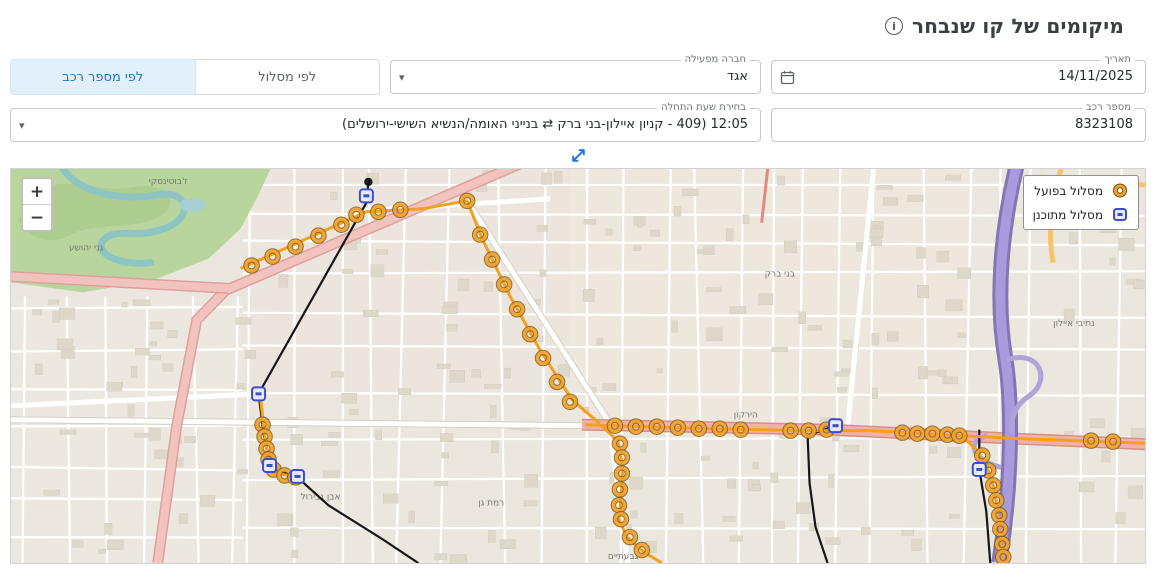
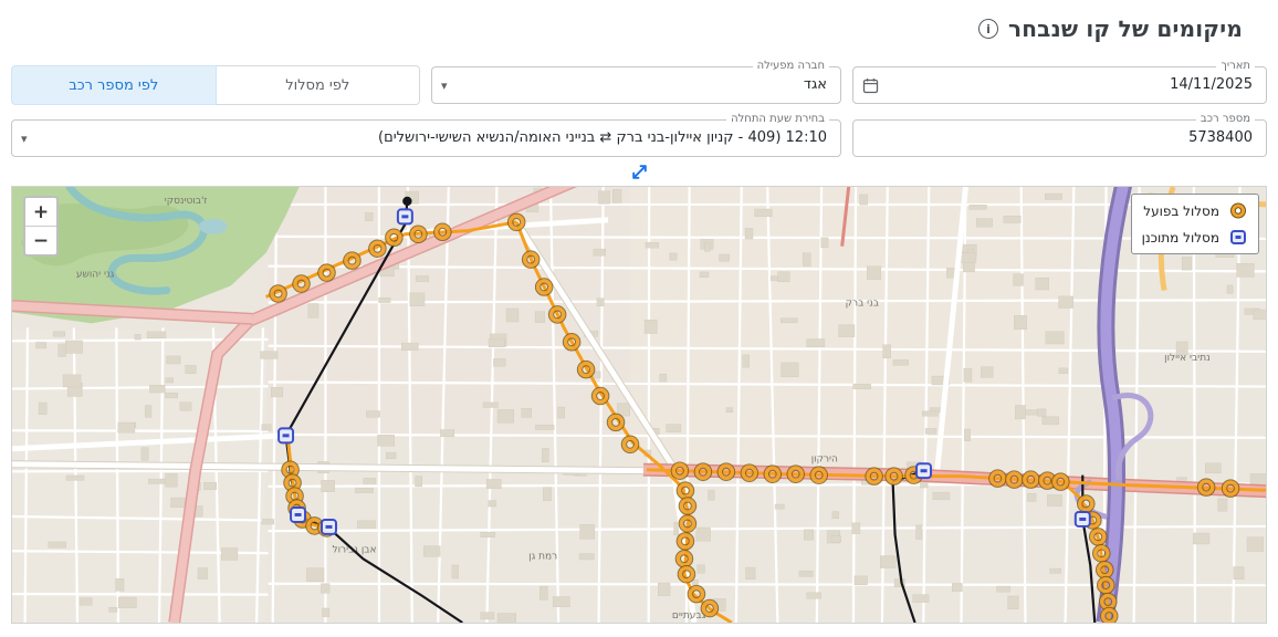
  מיקומים של קו שנבחר
  i
  תאריך
  14/11/2025
  חברה מפעילה
  אגד
  ▾
  לפי מסלול
  לפי מספר רכב
  מספר רכב
- 8323108
+ 5738400
  בחירת שעת התחלה
- 12:05 (409 - קניון איילון-בני ברק ⇄ בנייני האומה/הנשיא השישי-ירושלים)
+ 12:10 (409 - קניון איילון-בני ברק ⇄ בנייני האומה/הנשיא השישי-ירושלים)
  ▾
  גני יהושע
  ז'בוטינסקי
  בני ברק
  רמת גן
  הירקון
  נתיבי איילון
  אבן גבירול
  גבעתיים
  +
  −
  מסלול בפועל
  מסלול מתוכנן
